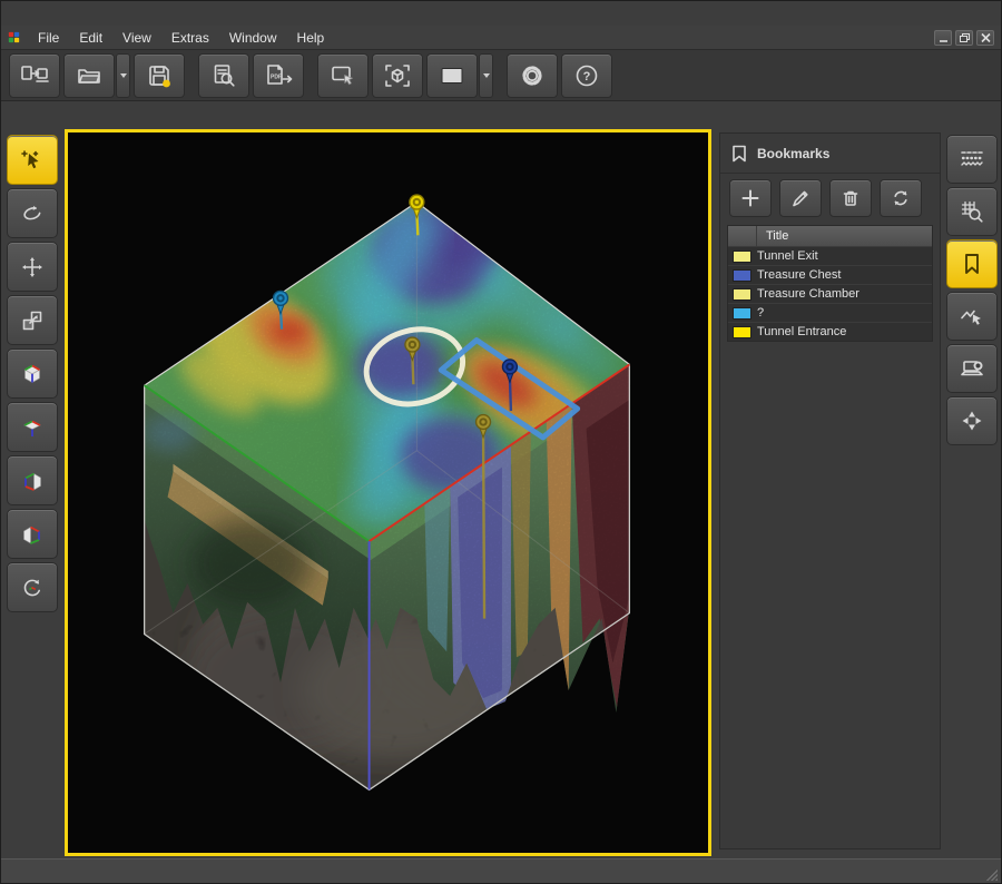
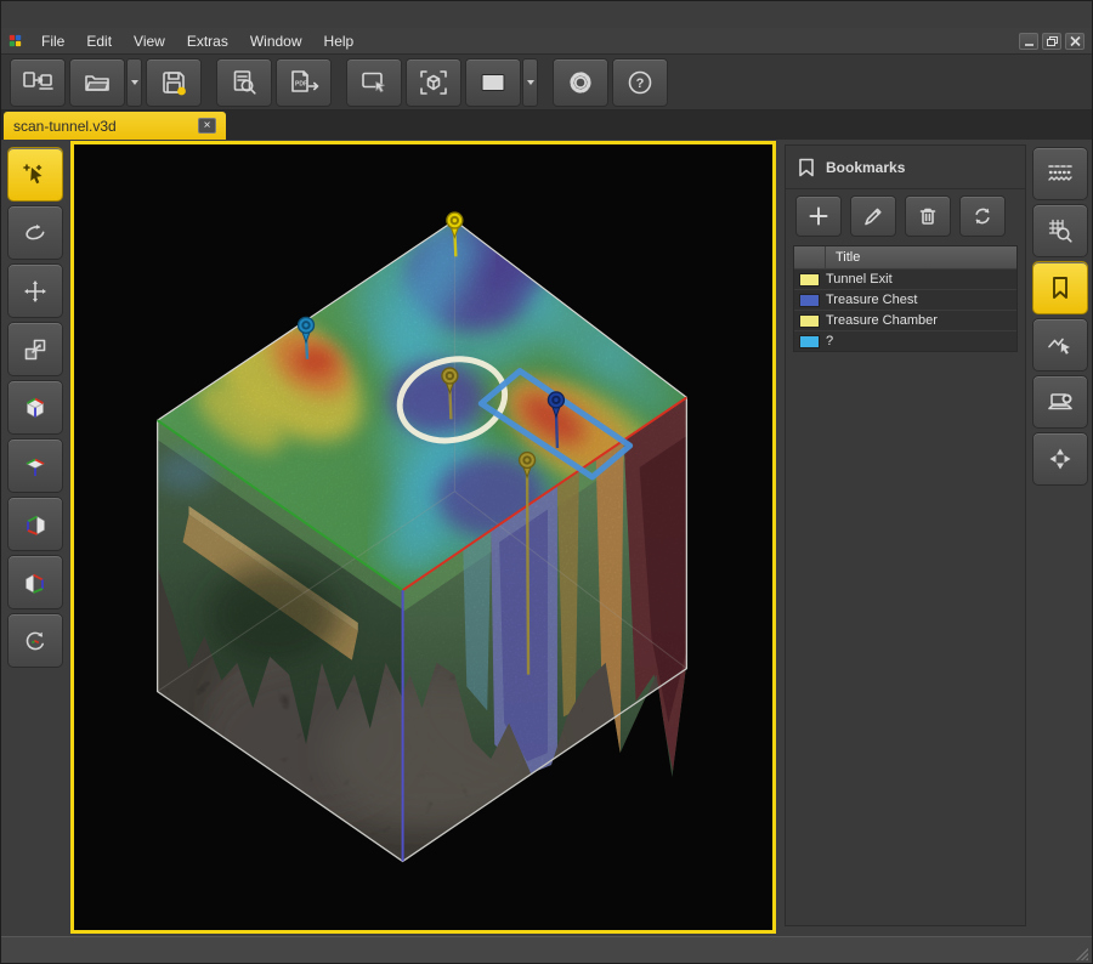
  File
  Edit
  View
  Extras
  Window
  Help
  ?
+ scan-tunnel.v3d
+ ×
  Bookmarks
  Title
  Tunnel Exit
  Treasure Chest
  Treasure Chamber
  ?
- Tunnel Entrance
